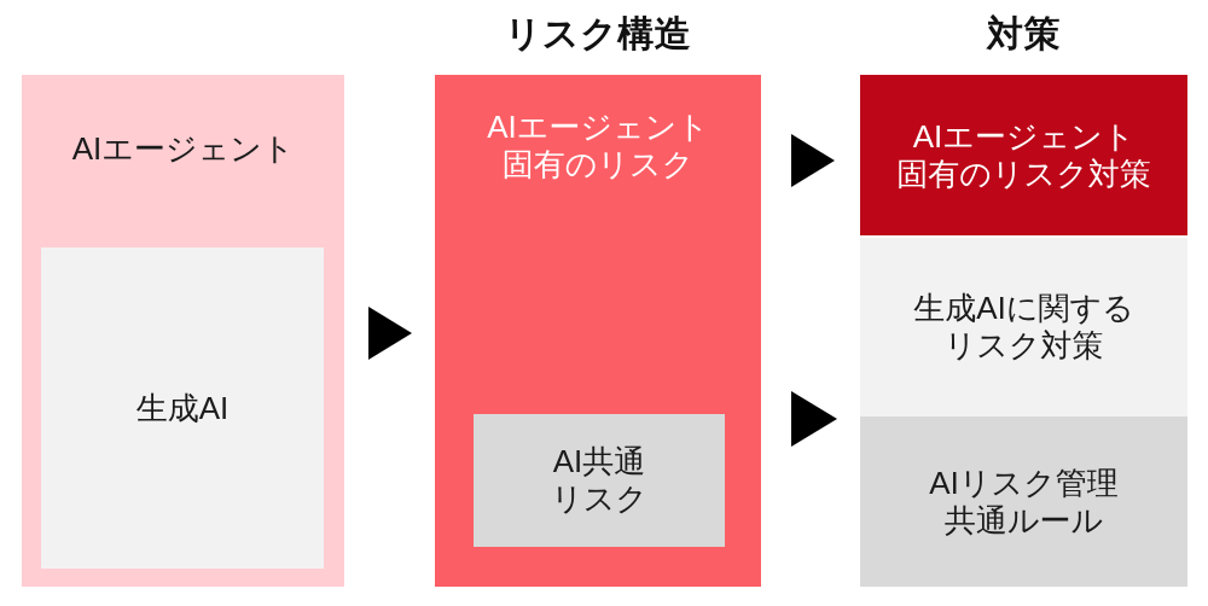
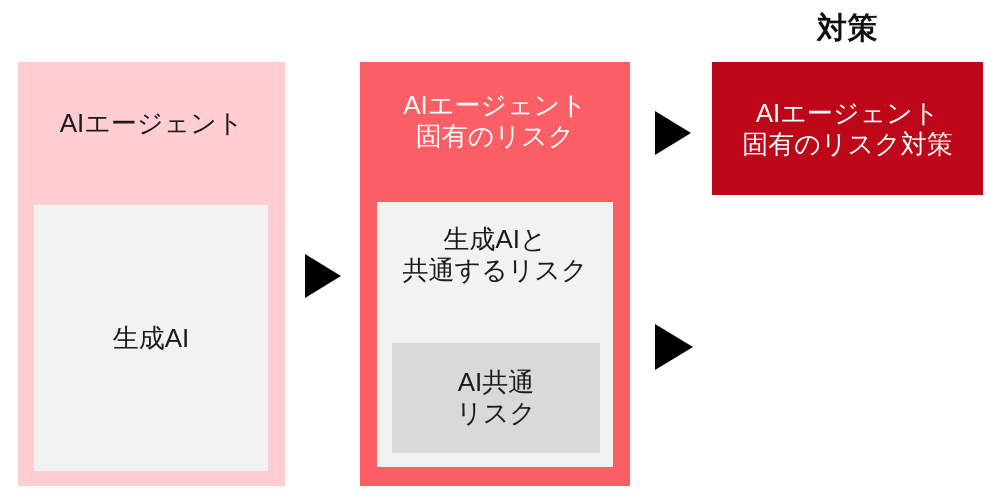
- リスク構造
  対策
  AIエージェント
  生成AI
  AIエージェント
  固有のリスク
+ 生成AIと
+ 共通するリスク
  AI共通
  リスク
  AIエージェント
  固有のリスク対策
- 生成AIに関する
- リスク対策
- AIリスク管理
- 共通ルール
